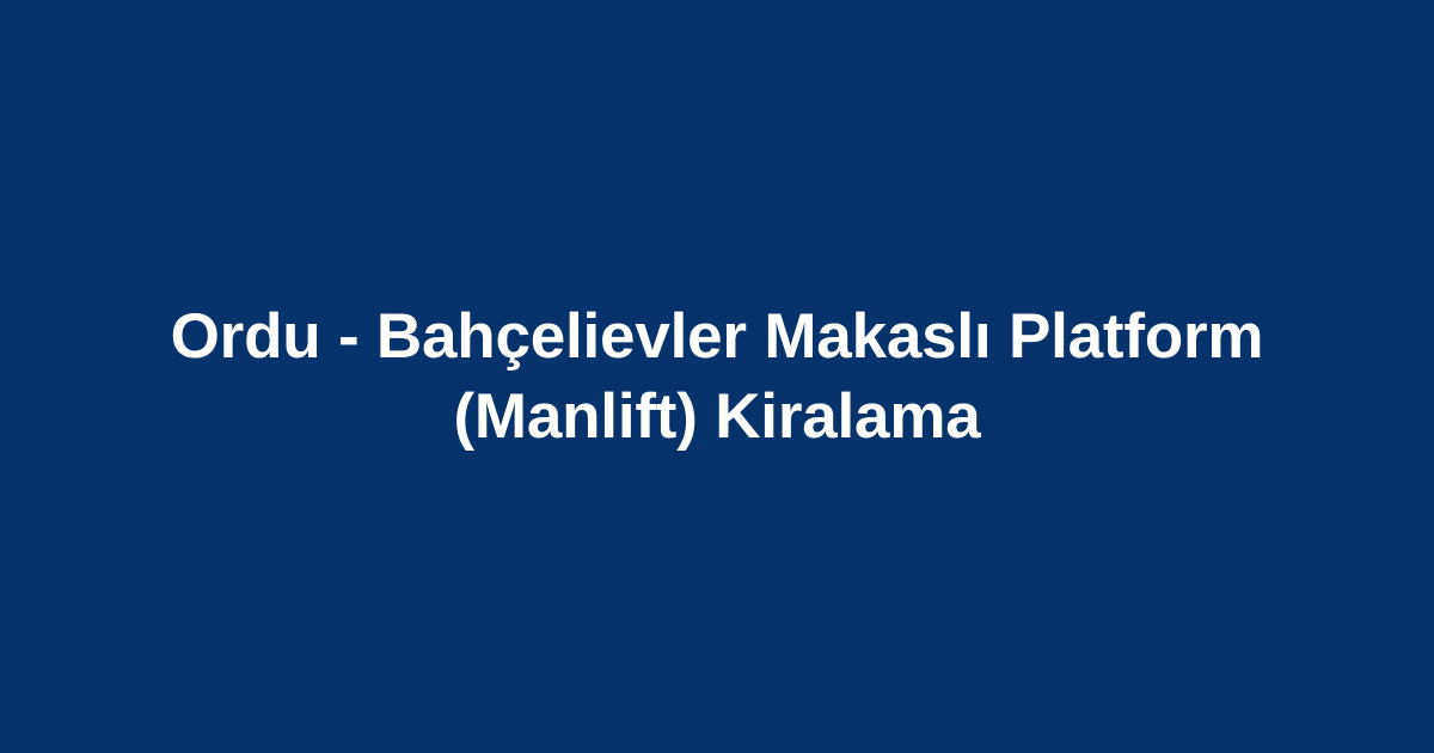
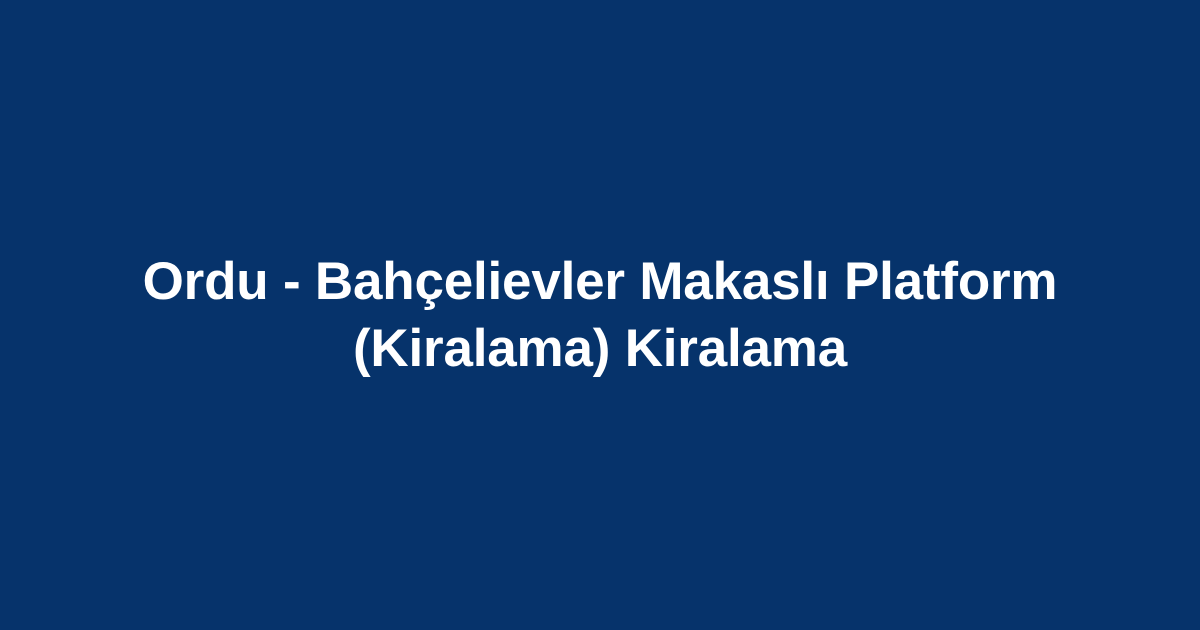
- Ordu - Bahçelievler Makaslı Platform (Manlift) Kiralama
+ Ordu - Bahçelievler Makaslı Platform (Kiralama) Kiralama
